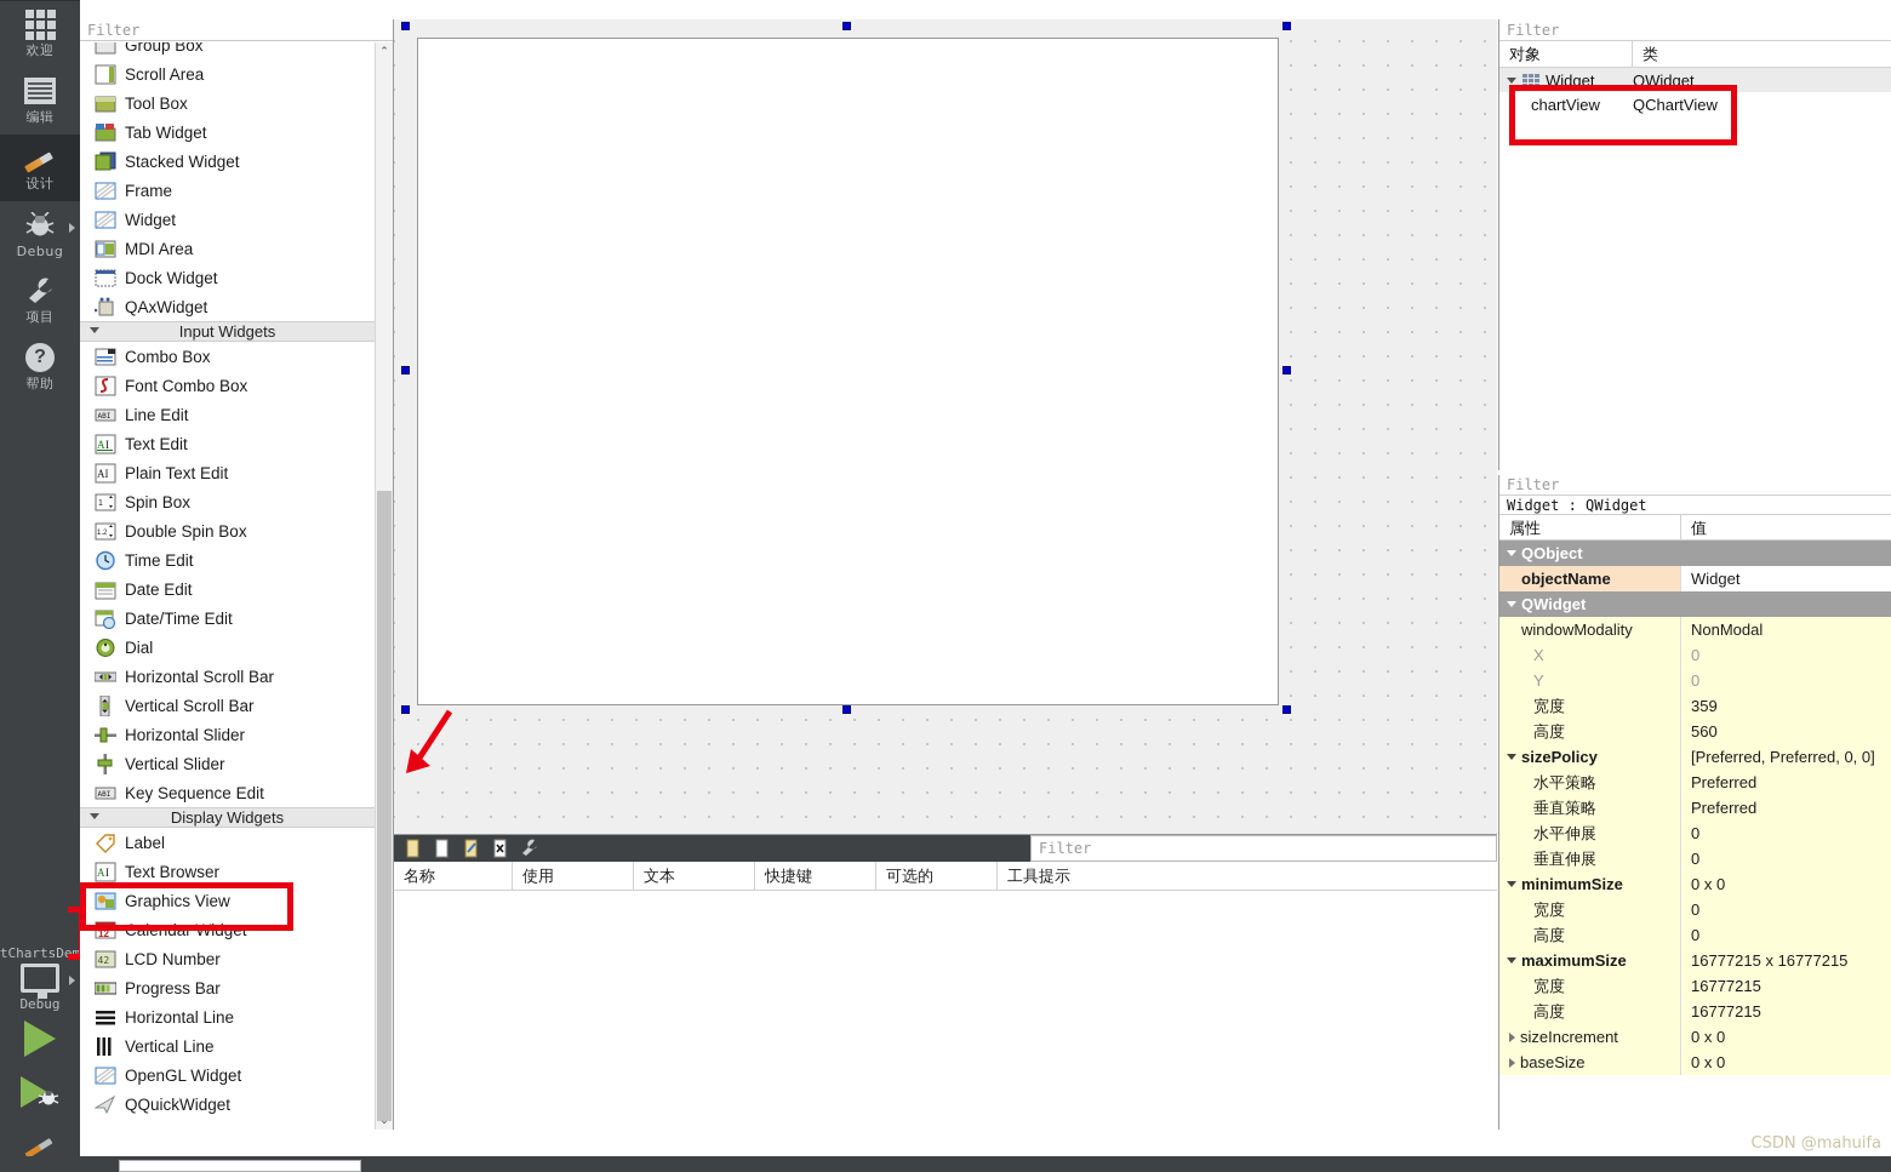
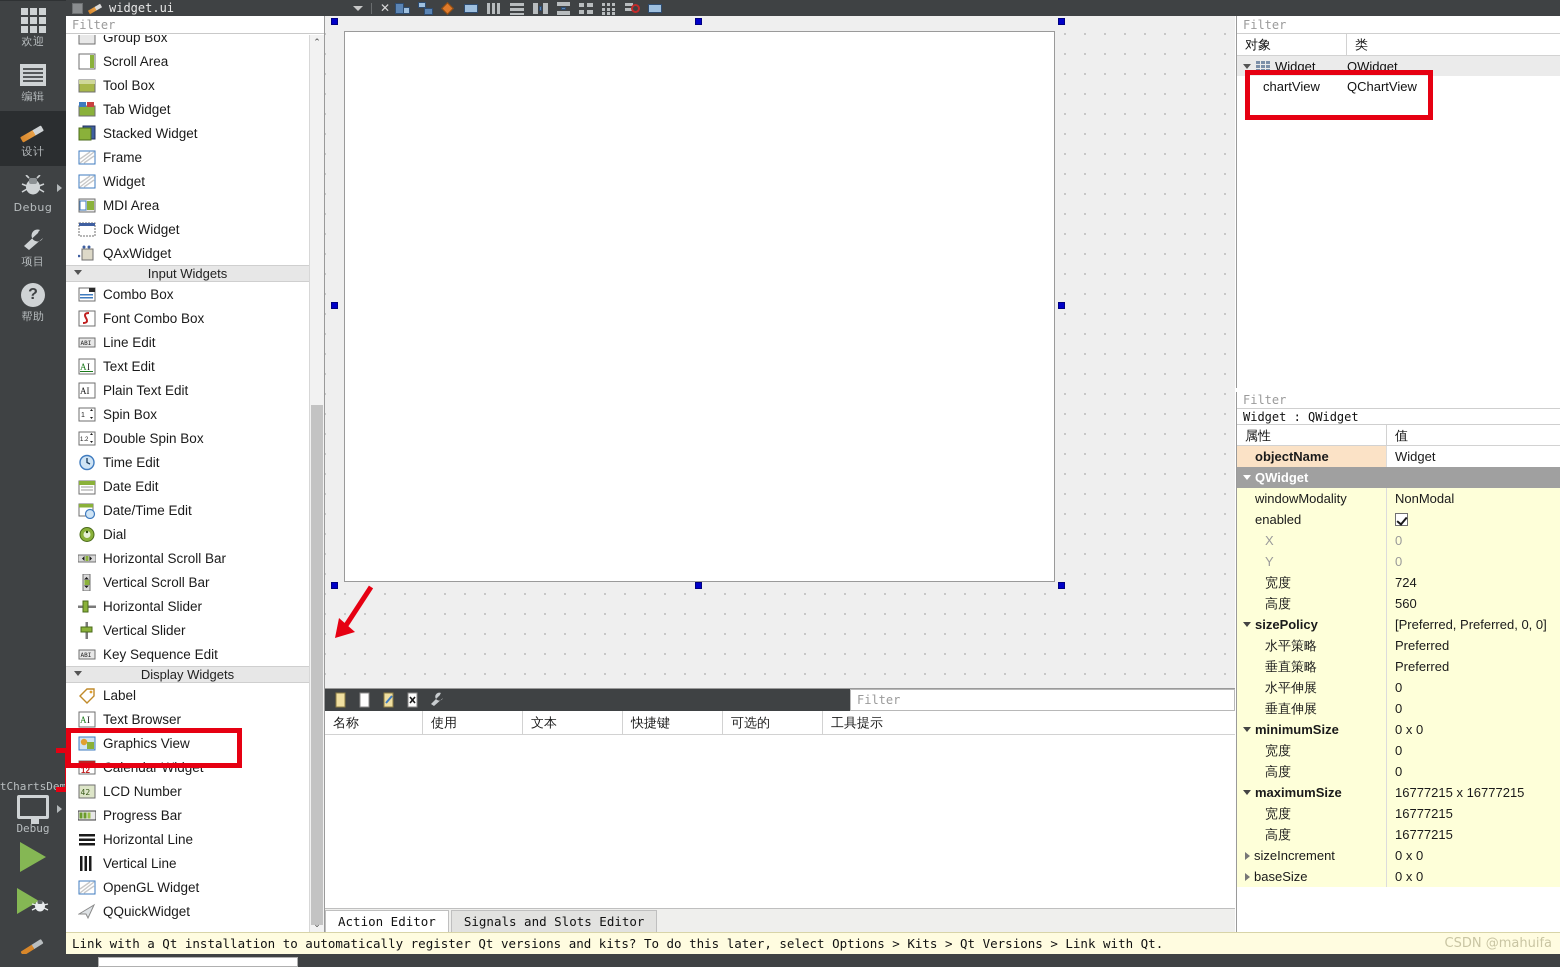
  欢迎
  编辑
  设计
  Debug
  项目
  ?
  帮助
  tChartsDem
  Debug
+ widget.ui
+ ✕
  Filter
  Group Box
  Scroll Area
  Tool Box
  Tab Widget
  Stacked Widget
  Frame
  Widget
  MDI Area
  Dock Widget
  QAxWidget
  Input Widgets
  Combo Box
  Font Combo Box
  Line Edit
  A
  I
  Text Edit
  AI
  Plain Text Edit
  Spin Box
  Double Spin Box
  Time Edit
  Date Edit
  Date/Time Edit
  Dial
  Horizontal Scroll Bar
  Vertical Scroll Bar
  Horizontal Slider
  Vertical Slider
  Key Sequence Edit
  Display Widgets
  Label
  A
  I
  Text Browser
  Graphics View
  12
  Calendar Widget
  42
  LCD Number
  Progress Bar
  Horizontal Line
  Vertical Line
  OpenGL Widget
  QQuickWidget
  ⌃
  ⌄
  Filter
  名称
  使用
  文本
  快捷键
  可选的
  工具提示
+ Action Editor
+ Signals and Slots Editor
  Filter
  对象
  类
  Widget
  QWidget
  chartView
  QChartView
  Filter
  Widget : QWidget
  属性
  值
- QObject
  objectName
  Widget
  QWidget
  windowModality
  NonModal
+ enabled
  X
  0
  Y
  0
  宽度
- 359
+ 724
  高度
  560
  sizePolicy
  [Preferred, Preferred, 0, 0]
  水平策略
  Preferred
  垂直策略
  Preferred
  水平伸展
  0
  垂直伸展
  0
  minimumSize
  0 x 0
  宽度
  0
  高度
  0
  maximumSize
  16777215 x 16777215
  宽度
  16777215
  高度
  16777215
  sizeIncrement
  0 x 0
  baseSize
  0 x 0
+ Link with a Qt installation to automatically register Qt versions and kits? To do this later, select Options > Kits > Qt Versions > Link with Qt.
  CSDN @mahuifa
